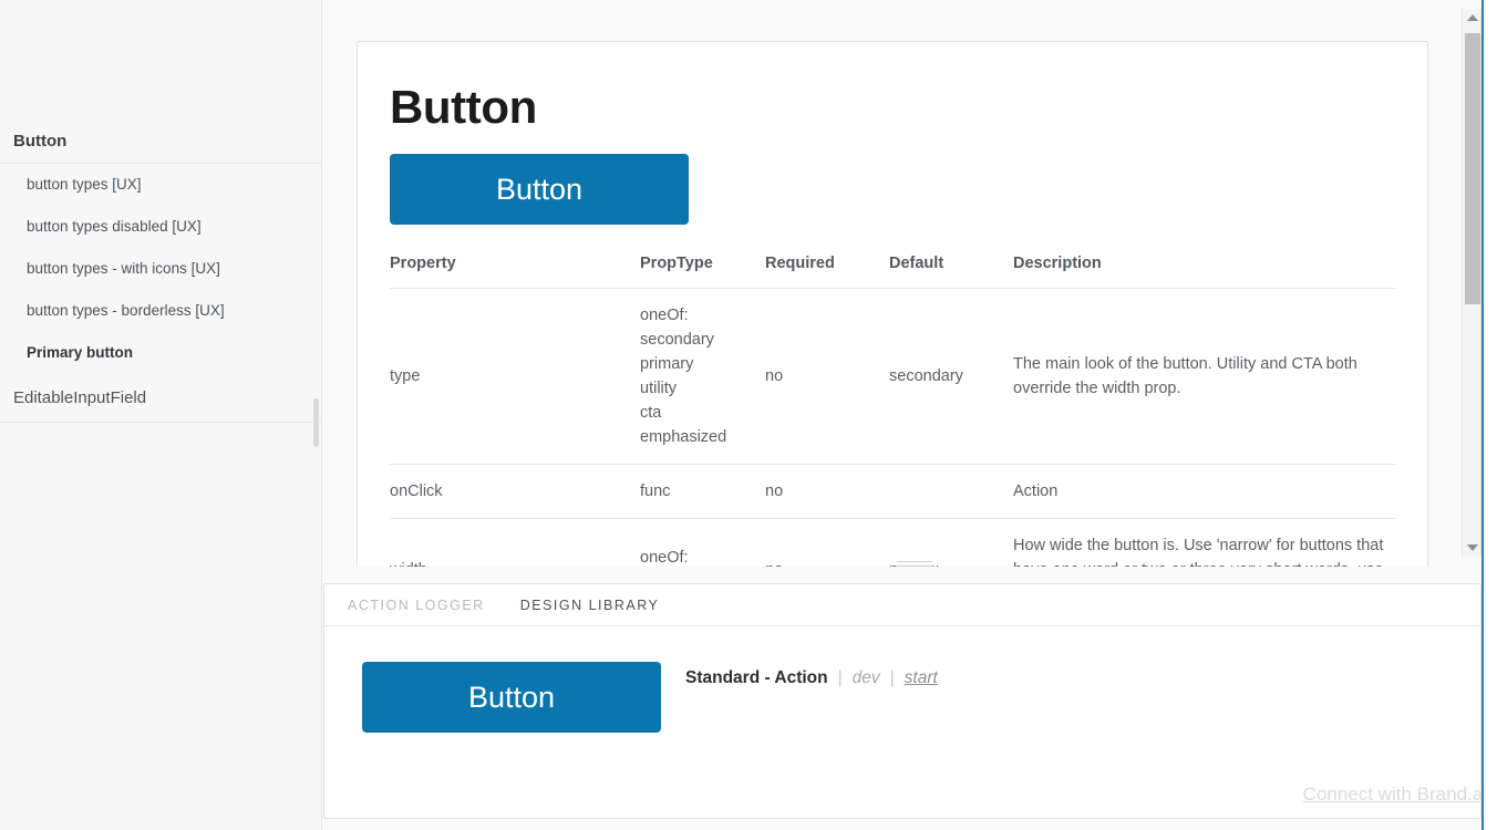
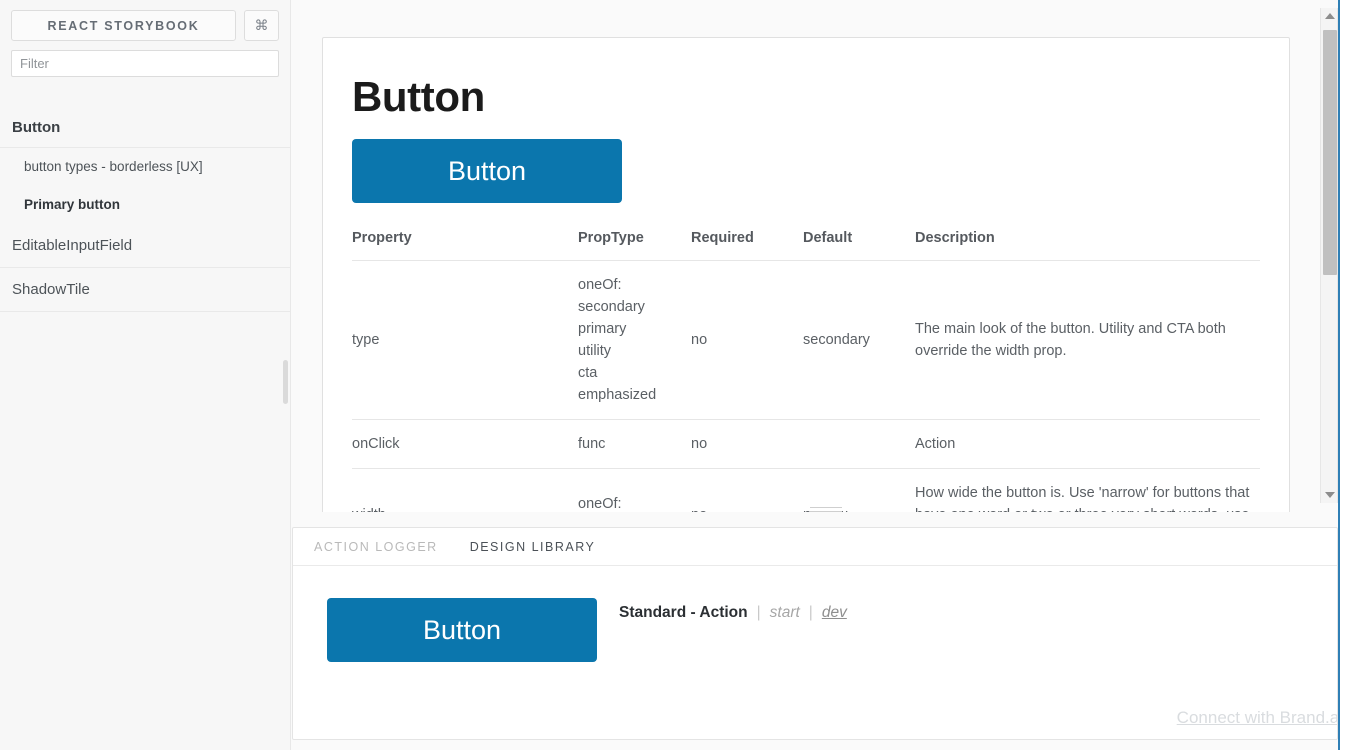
+ REACT STORYBOOK
+ ⌘
+ Filter
  Button
- button types [UX]
- button types disabled [UX]
- button types - with icons [UX]
  button types - borderless [UX]
  Primary button
  EditableInputField
+ ShadowTile
  Button
  Button
  Property	PropType	Required	Default	Description
  type	oneOf: secondary primary utility cta emphasized	no	secondary	The main look of the button. Utility and CTA both override the width prop.
  onClick	func	no		Action
  ACTION LOGGER
  DESIGN LIBRARY
  Button
  Standard - Action
  |
- dev
+ start
  |
- start
+ dev
  Connect with Brand.a
